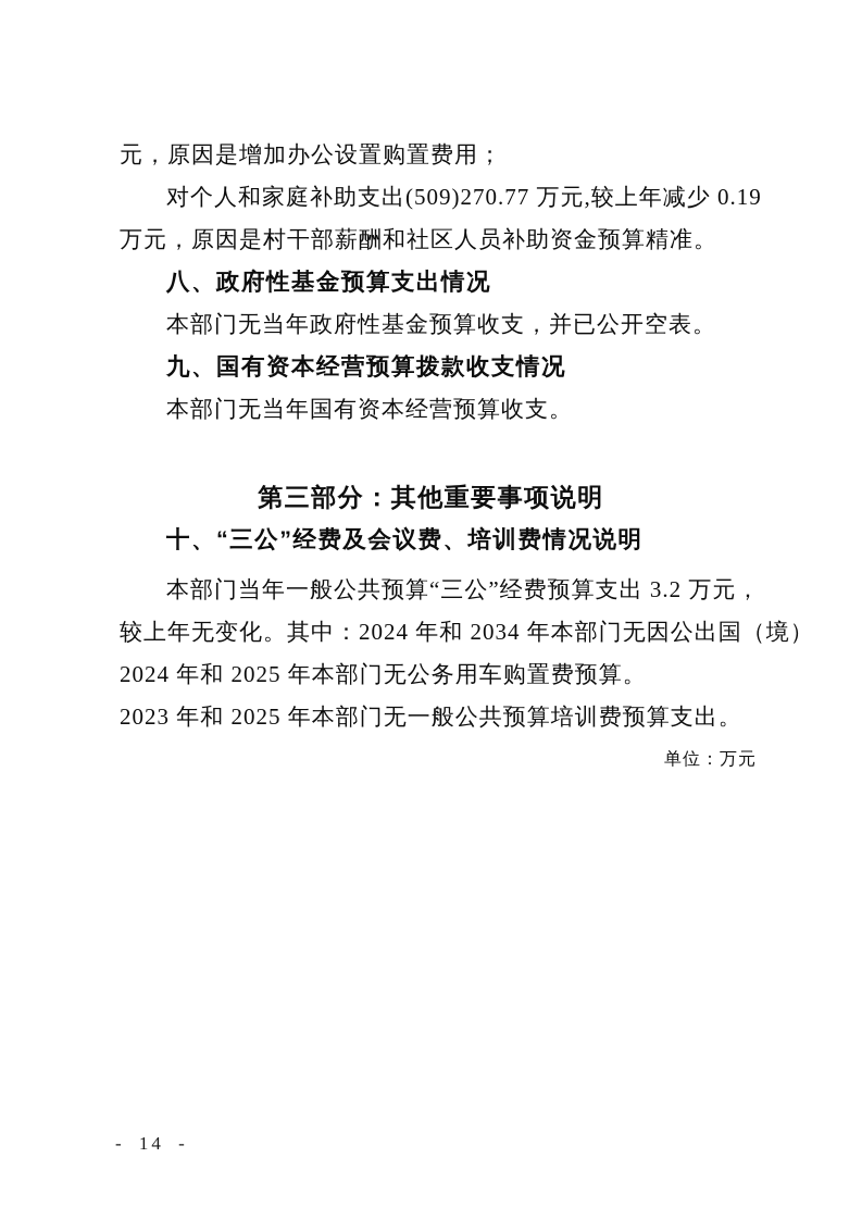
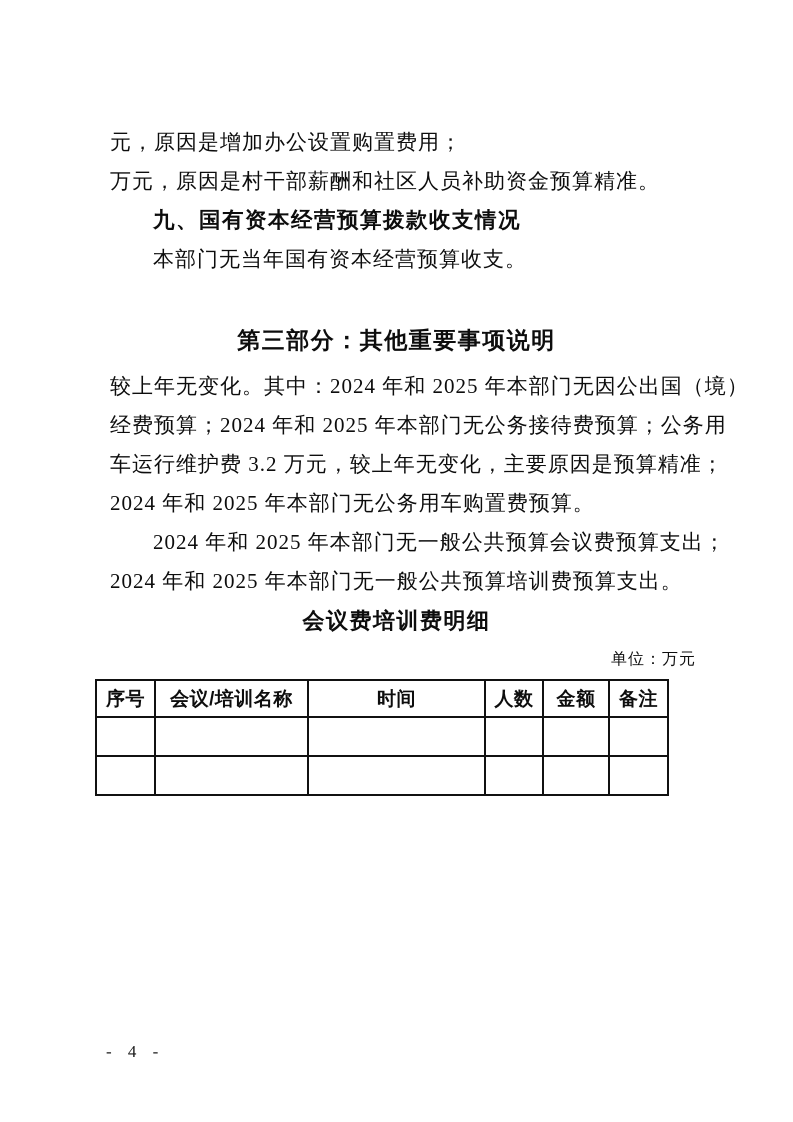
  元，原因是增加办公设置购置费用；
- 对个人和家庭补助支出(509)270.77 万元,较上年减少 0.19
  万元，原因是村干部薪酬和社区人员补助资金预算精准。
- 八、政府性基金预算支出情况
- 本部门无当年政府性基金预算收支，并已公开空表。
  九、国有资本经营预算拨款收支情况
  本部门无当年国有资本经营预算收支。
  第三部分：其他重要事项说明
- 十、“三公”经费及会议费、培训费情况说明
- 本部门当年一般公共预算“三公”经费预算支出 3.2 万元，
- 较上年无变化。其中：2024 年和 2034 年本部门无因公出国（境）
+ 较上年无变化。其中：2024 年和 2025 年本部门无因公出国（境）
+ 经费预算；2024 年和 2025 年本部门无公务接待费预算；公务用
+ 车运行维护费 3.2 万元，较上年无变化，主要原因是预算精准；
  2024 年和 2025 年本部门无公务用车购置费预算。
+ 2024 年和 2025 年本部门无一般公共预算会议费预算支出；
- 2023 年和 2025 年本部门无一般公共预算培训费预算支出。
+ 2024 年和 2025 年本部门无一般公共预算培训费预算支出。
+ 会议费培训费明细
  单位：万元
+ 序号	会议/培训名称	时间	人数	金额	备注
- - 14 -
+ - 4 -
